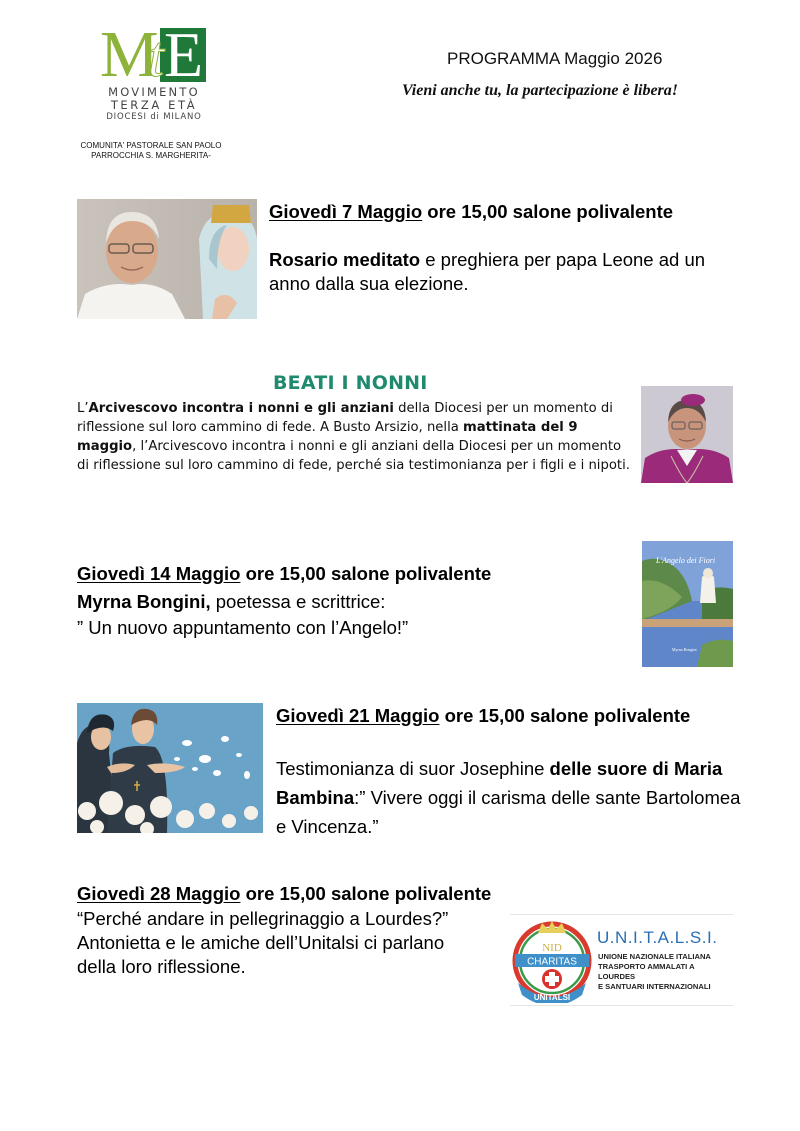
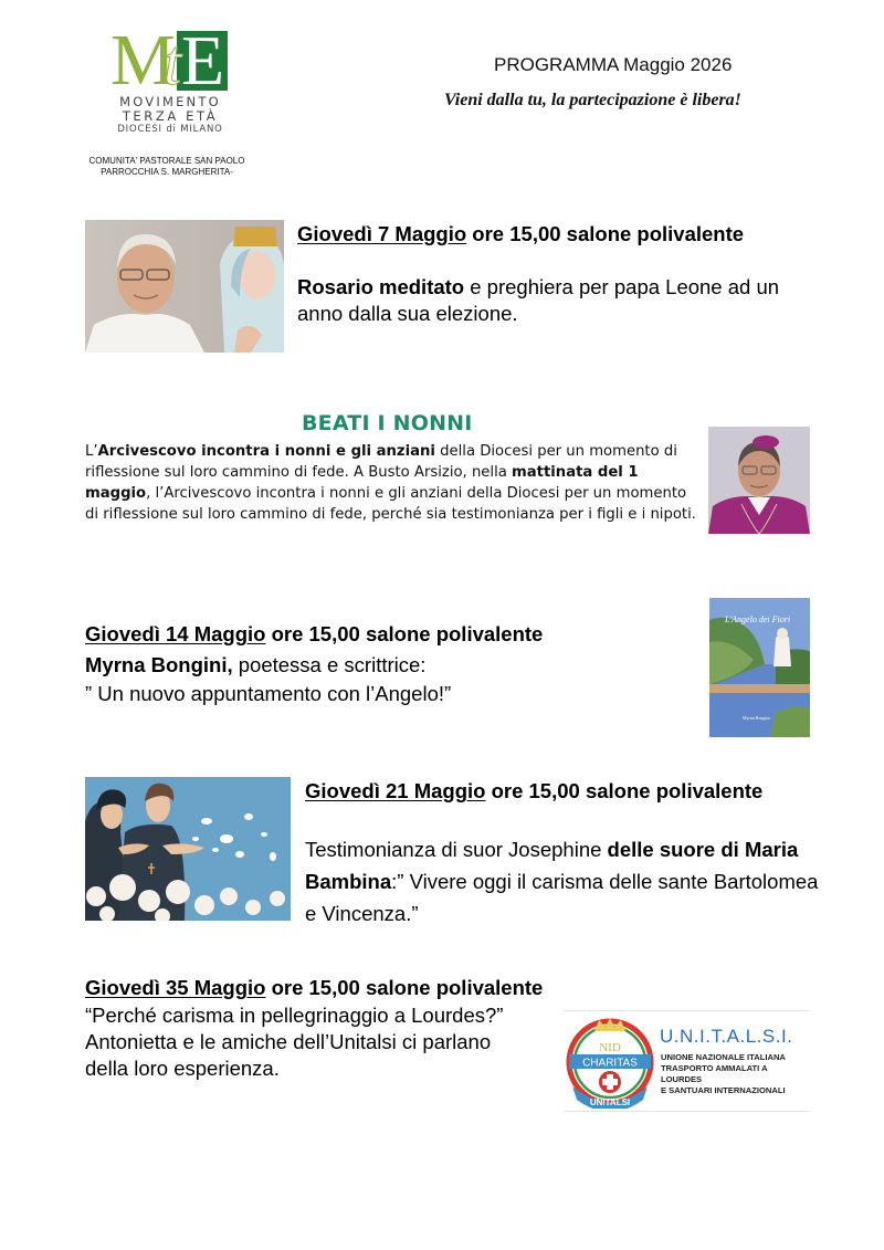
  M
  E
  t
  MOVIMENTO
  TERZA ETÀ
  DIOCESI di MILANO
  COMUNITA' PASTORALE SAN PAOLO
  PARROCCHIA S. MARGHERITA-
  PROGRAMMA Maggio 2026
- Vieni anche tu, la partecipazione è libera!
+ Vieni dalla tu, la partecipazione è libera!
  Giovedì 7 Maggio ore 15,00 salone polivalente
  Rosario meditato e preghiera per papa Leone ad un anno dalla sua elezione.
  BEATI I NONNI
- L’Arcivescovo incontra i nonni e gli anziani della Diocesi per un momento di riflessione sul loro cammino di fede. A Busto Arsizio, nella mattinata del 9 maggio, l’Arcivescovo incontra i nonni e gli anziani della Diocesi per un momento di riflessione sul loro cammino di fede, perché sia testimonianza per i figli e i nipoti.
+ L’Arcivescovo incontra i nonni e gli anziani della Diocesi per un momento di riflessione sul loro cammino di fede. A Busto Arsizio, nella mattinata del 1 maggio, l’Arcivescovo incontra i nonni e gli anziani della Diocesi per un momento di riflessione sul loro cammino di fede, perché sia testimonianza per i figli e i nipoti.
  Giovedì 14 Maggio ore 15,00 salone polivalente
  Myrna Bongini, poetessa e scrittrice:
  ” Un nuovo appuntamento con l’Angelo!”
  L'Angelo dei Fiori
  Giovedì 21 Maggio ore 15,00 salone polivalente
  Testimonianza di suor Josephine delle suore di Maria Bambina:” Vivere oggi il carisma delle sante Bartolomea e Vincenza.”
- Giovedì 28 Maggio ore 15,00 salone polivalente
+ Giovedì 35 Maggio ore 15,00 salone polivalente
- “Perché andare in pellegrinaggio a Lourdes?”
+ “Perché carisma in pellegrinaggio a Lourdes?”
- Antonietta e le amiche dell’Unitalsi ci parlano della loro riflessione.
+ Antonietta e le amiche dell’Unitalsi ci parlano della loro esperienza.
  NID
  CHARITAS
  UNITALSI
  U.N.I.T.A.L.S.I.
  UNIONE NAZIONALE ITALIANA
  TRASPORTO AMMALATI A LOURDES
  E SANTUARI INTERNAZIONALI
